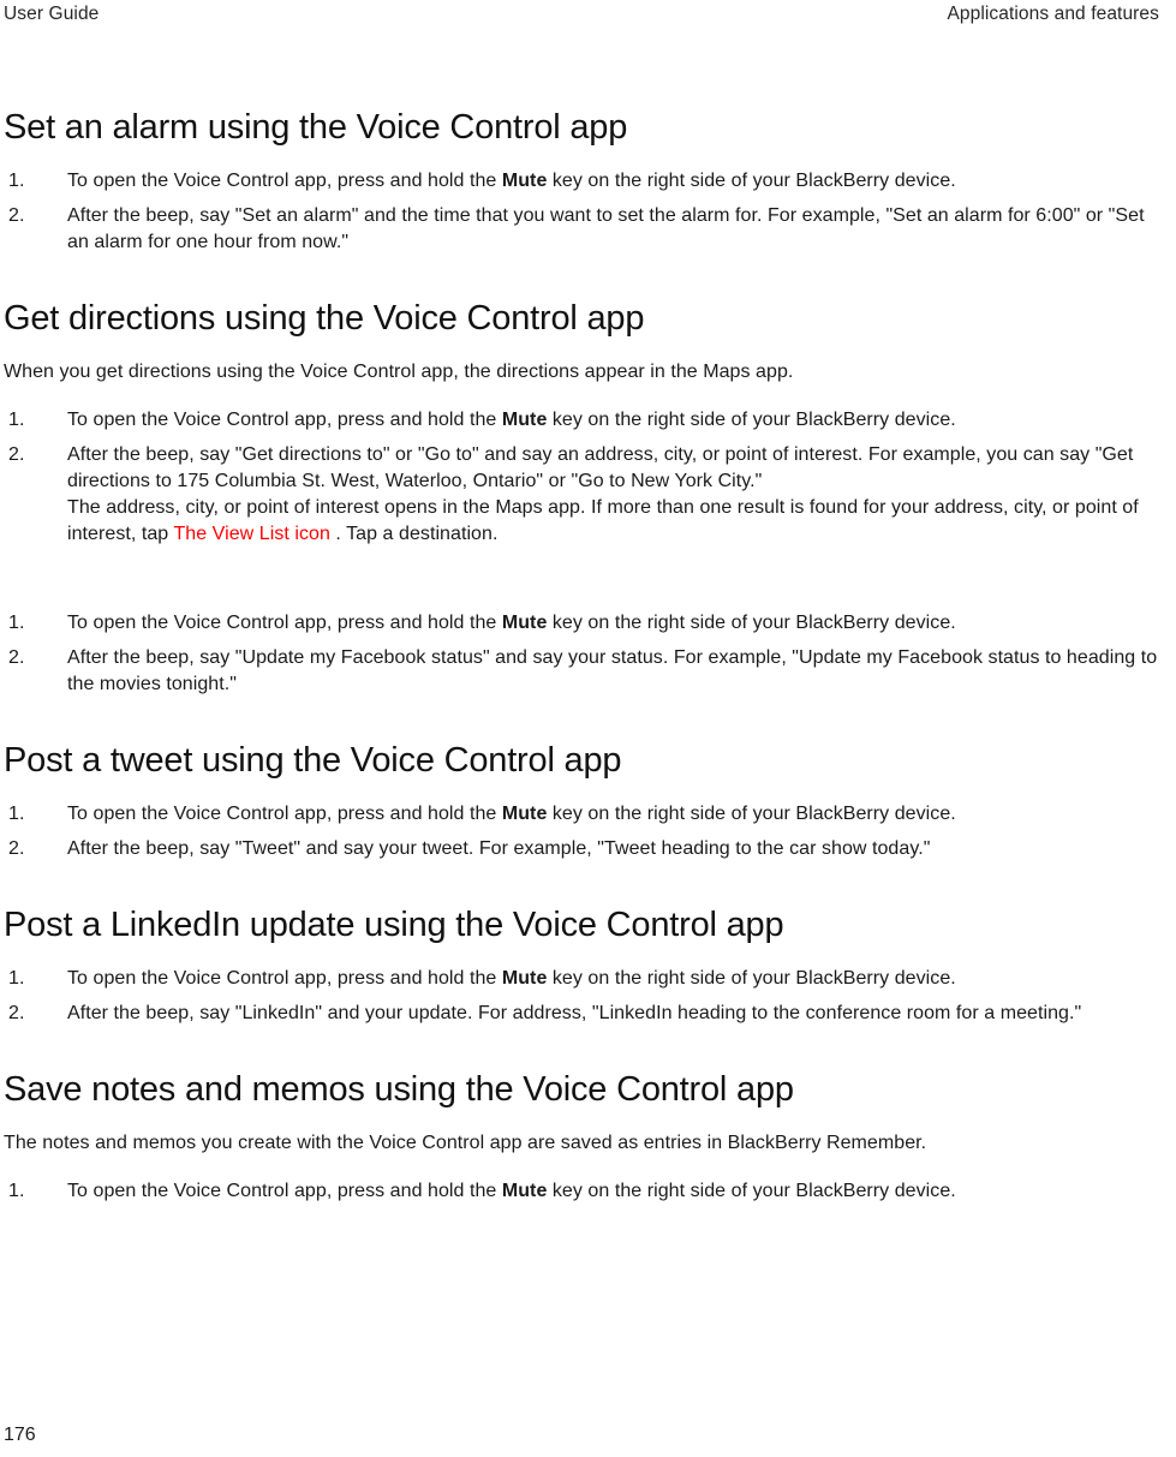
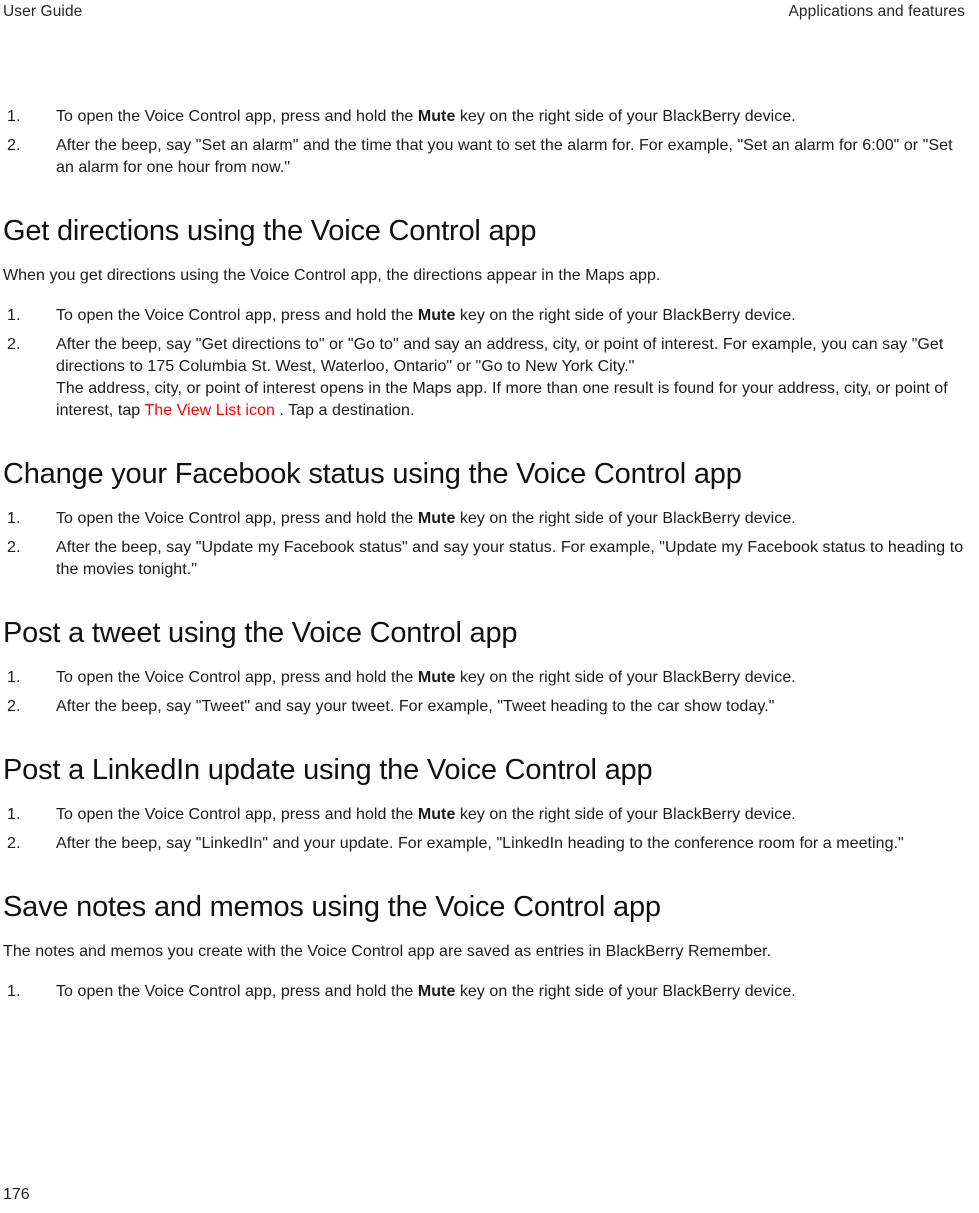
  User Guide
  Applications and features
- Set an alarm using the Voice Control app
  1.
  To open the Voice Control app, press and hold the Mute key on the right side of your BlackBerry device.
  2.
  After the beep, say "Set an alarm" and the time that you want to set the alarm for. For example, "Set an alarm for 6:00" or "Set an alarm for one hour from now."
  Get directions using the Voice Control app
  When you get directions using the Voice Control app, the directions appear in the Maps app.
  1.
  To open the Voice Control app, press and hold the Mute key on the right side of your BlackBerry device.
  2.
  After the beep, say "Get directions to" or "Go to" and say an address, city, or point of interest. For example, you can say "Get directions to 175 Columbia St. West, Waterloo, Ontario" or "Go to New York City."
  The address, city, or point of interest opens in the Maps app. If more than one result is found for your address, city, or point of interest, tap The View List icon . Tap a destination.
+ Change your Facebook status using the Voice Control app
  1.
  To open the Voice Control app, press and hold the Mute key on the right side of your BlackBerry device.
  2.
  After the beep, say "Update my Facebook status" and say your status. For example, "Update my Facebook status to heading to the movies tonight."
  Post a tweet using the Voice Control app
  1.
  To open the Voice Control app, press and hold the Mute key on the right side of your BlackBerry device.
  2.
  After the beep, say "Tweet" and say your tweet. For example, "Tweet heading to the car show today."
  Post a LinkedIn update using the Voice Control app
  1.
  To open the Voice Control app, press and hold the Mute key on the right side of your BlackBerry device.
  2.
- After the beep, say "LinkedIn" and your update. For address, "LinkedIn heading to the conference room for a meeting."
+ After the beep, say "LinkedIn" and your update. For example, "LinkedIn heading to the conference room for a meeting."
  Save notes and memos using the Voice Control app
  The notes and memos you create with the Voice Control app are saved as entries in BlackBerry Remember.
  1.
  To open the Voice Control app, press and hold the Mute key on the right side of your BlackBerry device.
  176
